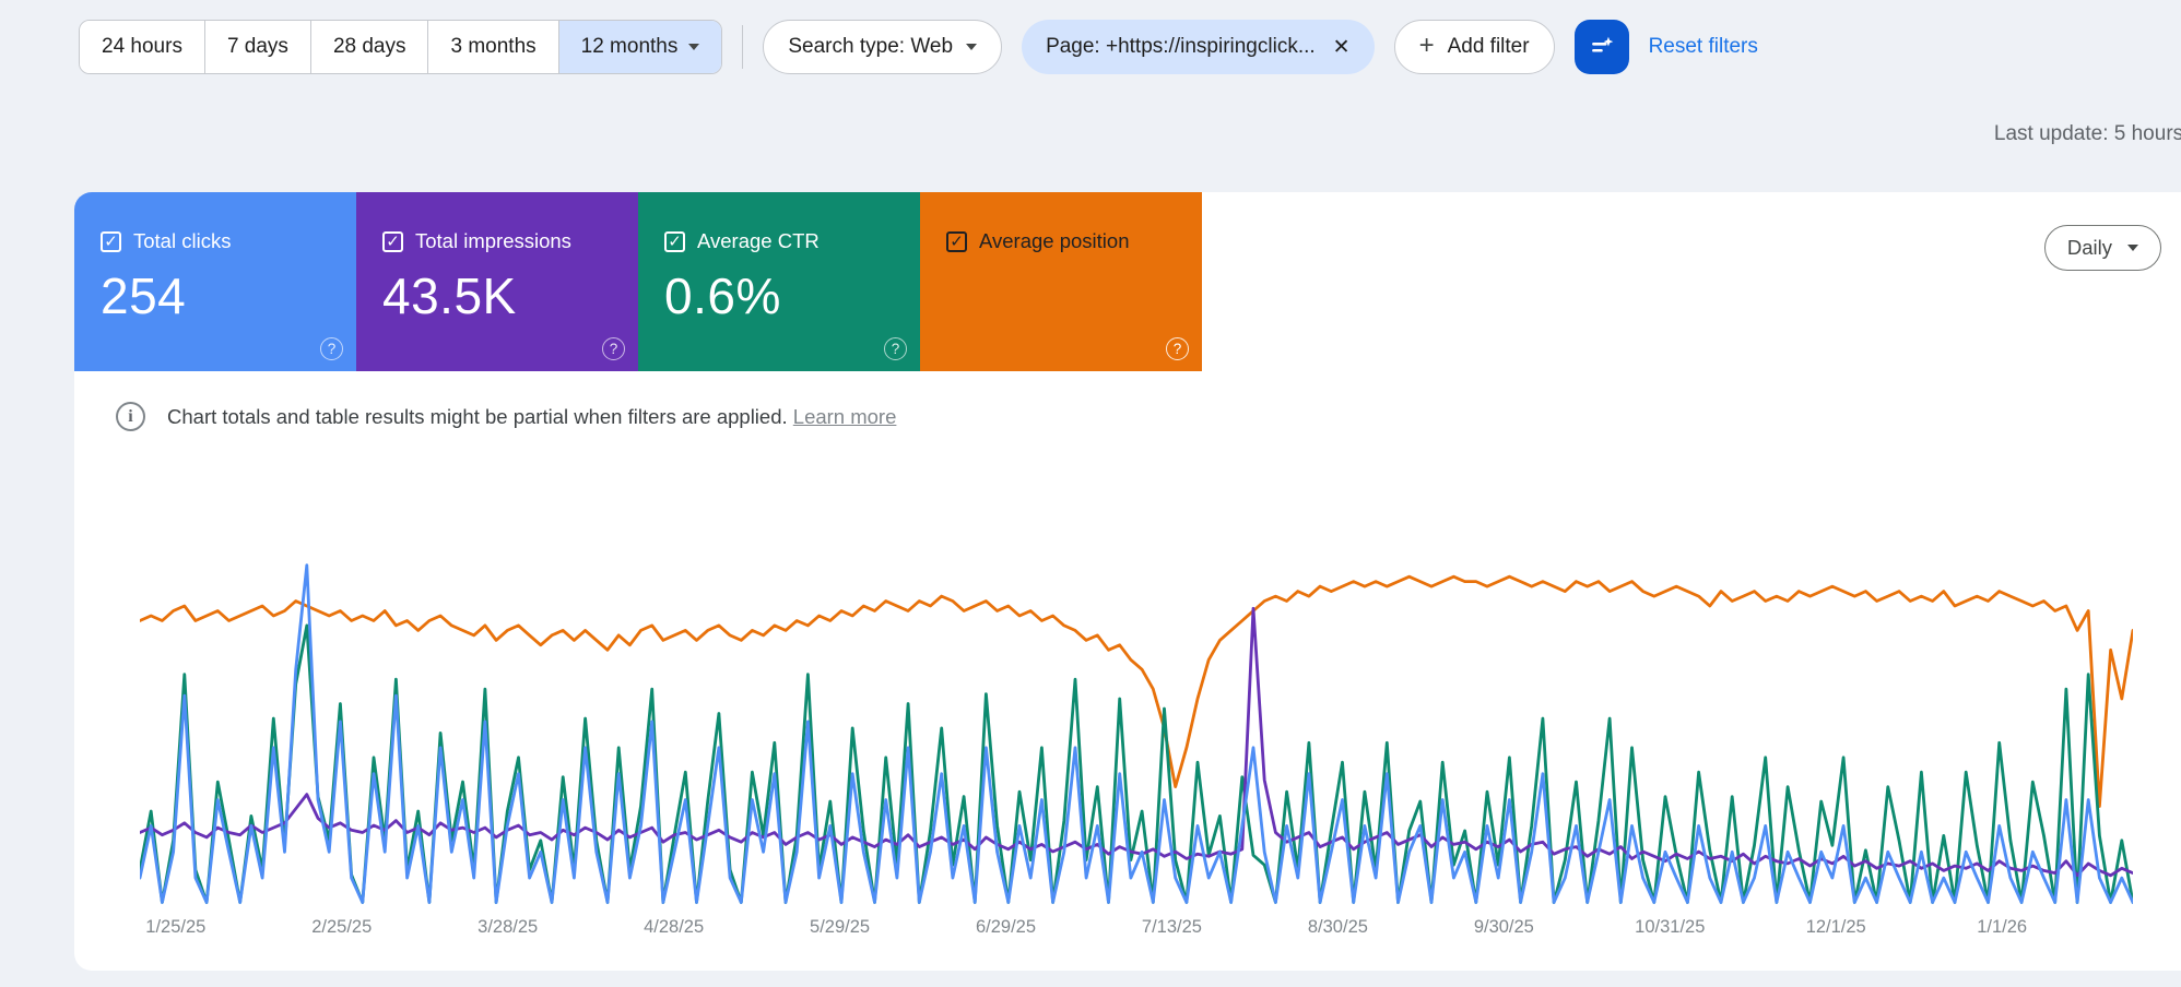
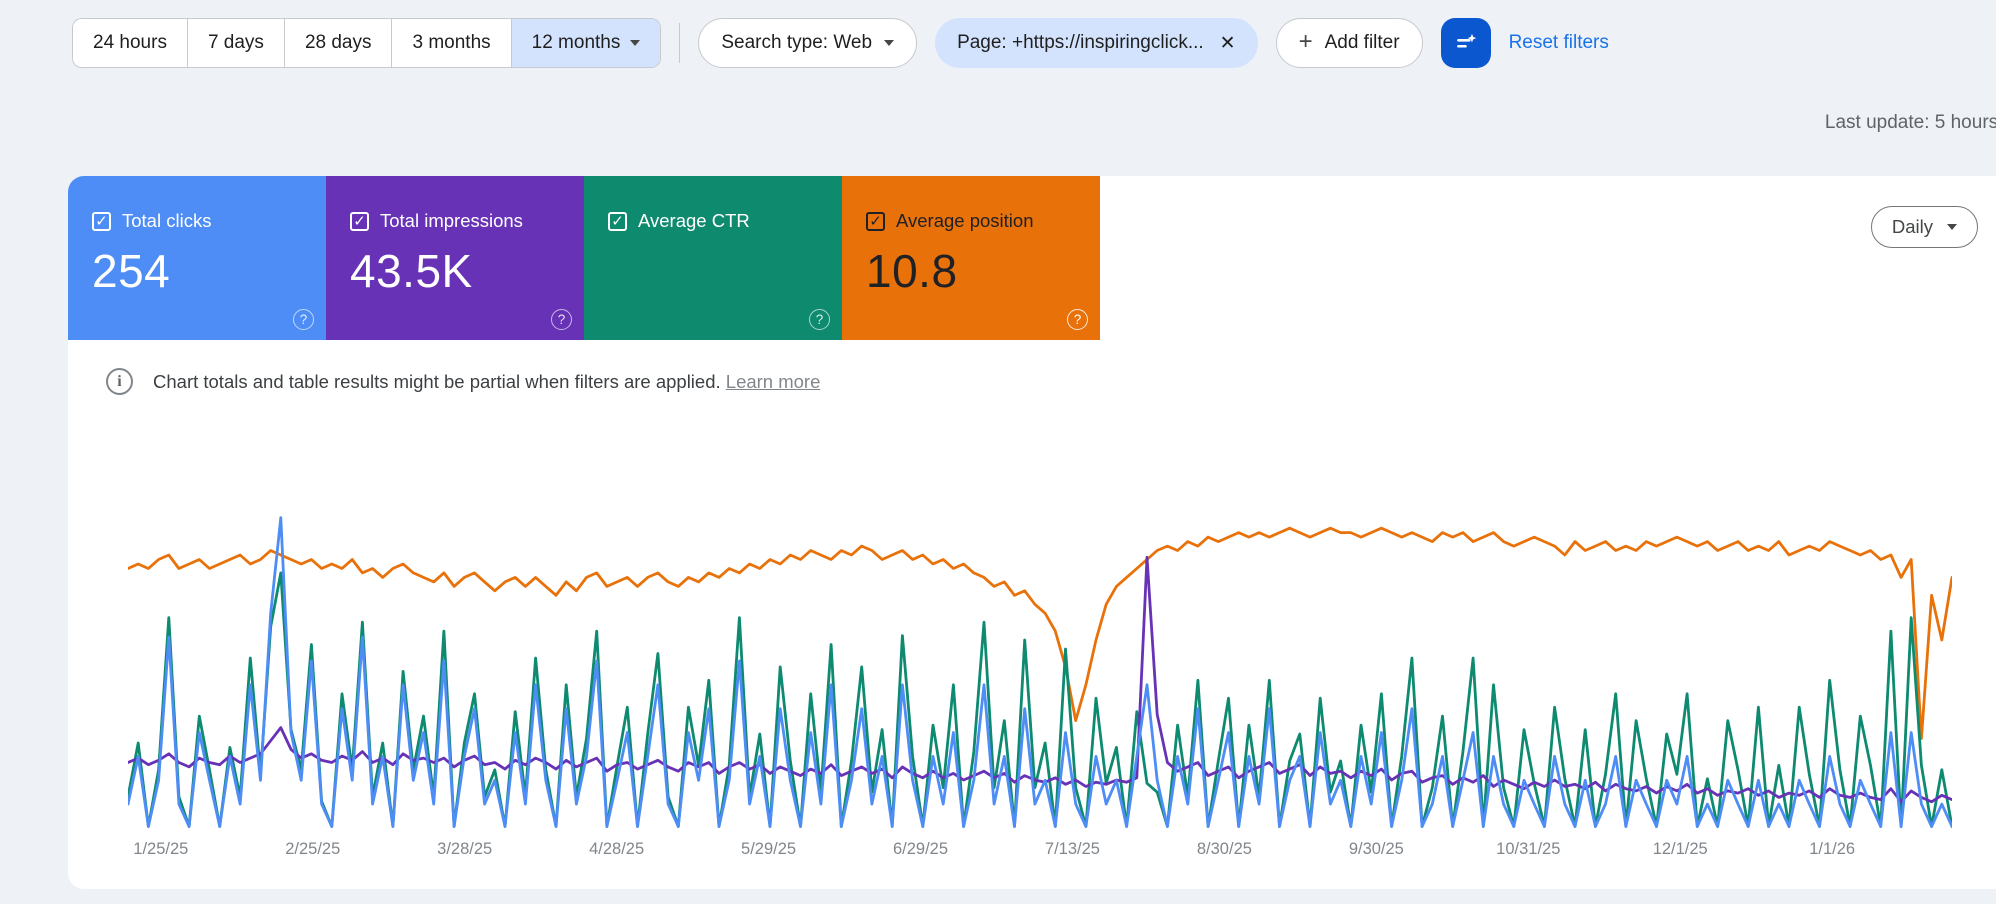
  24 hours
  7 days
  28 days
  3 months
  12 months
  Search type: Web
  Page: +https://inspiringclick...
  ✕
  +
  Add filter
  Reset filters
  Last update: 5 hours
  ✓
  Total clicks
  254
  ?
  ✓
  Total impressions
  43.5K
  ?
  ✓
  Average CTR
- 0.6%
  ?
  ✓
  Average position
+ 10.8
  ?
  Daily
  i
  Chart totals and table results might be partial when filters are applied. Learn more
  1/25/25
  2/25/25
  3/28/25
  4/28/25
  5/29/25
  6/29/25
  7/13/25
  8/30/25
  9/30/25
  10/31/25
  12/1/25
  1/1/26
